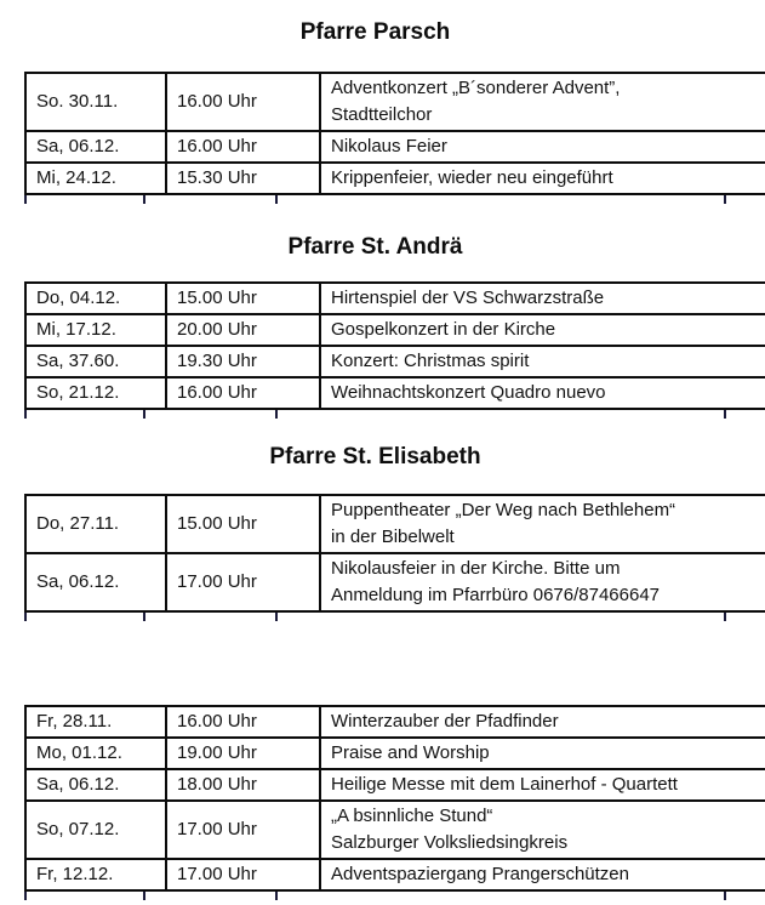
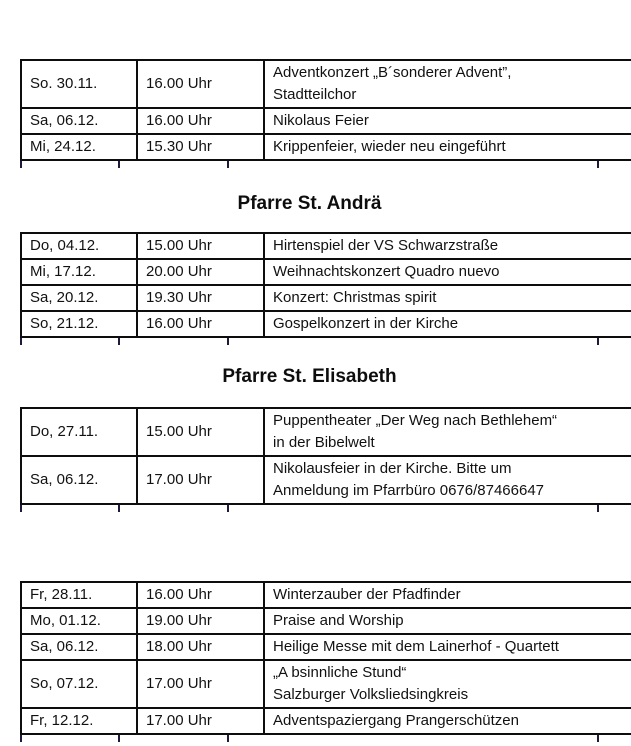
- Pfarre Parsch
  So. 30.11.	16.00 Uhr	Adventkonzert „B´sonderer Advent”, Stadtteilchor
  Sa, 06.12.	16.00 Uhr	Nikolaus Feier
  Mi, 24.12.	15.30 Uhr	Krippenfeier, wieder neu eingeführt
  Pfarre St. Andrä
  Do, 04.12.	15.00 Uhr	Hirtenspiel der VS Schwarzstraße
- Mi, 17.12.	20.00 Uhr	Gospelkonzert in der Kirche
+ Mi, 17.12.	20.00 Uhr	Weihnachtskonzert Quadro nuevo
- Sa, 37.60.	19.30 Uhr	Konzert: Christmas spirit
+ Sa, 20.12.	19.30 Uhr	Konzert: Christmas spirit
- So, 21.12.	16.00 Uhr	Weihnachtskonzert Quadro nuevo
+ So, 21.12.	16.00 Uhr	Gospelkonzert in der Kirche
  Pfarre St. Elisabeth
  Do, 27.11.	15.00 Uhr	Puppentheater „Der Weg nach Bethlehem“ in der Bibelwelt
  Sa, 06.12.	17.00 Uhr	Nikolausfeier in der Kirche. Bitte um Anmeldung im Pfarrbüro 0676/87466647
  Fr, 28.11.	16.00 Uhr	Winterzauber der Pfadfinder
  Mo, 01.12.	19.00 Uhr	Praise and Worship
  Sa, 06.12.	18.00 Uhr	Heilige Messe mit dem Lainerhof - Quartett
  So, 07.12.	17.00 Uhr	„A bsinnliche Stund“ Salzburger Volksliedsingkreis
  Fr, 12.12.	17.00 Uhr	Adventspaziergang Prangerschützen
